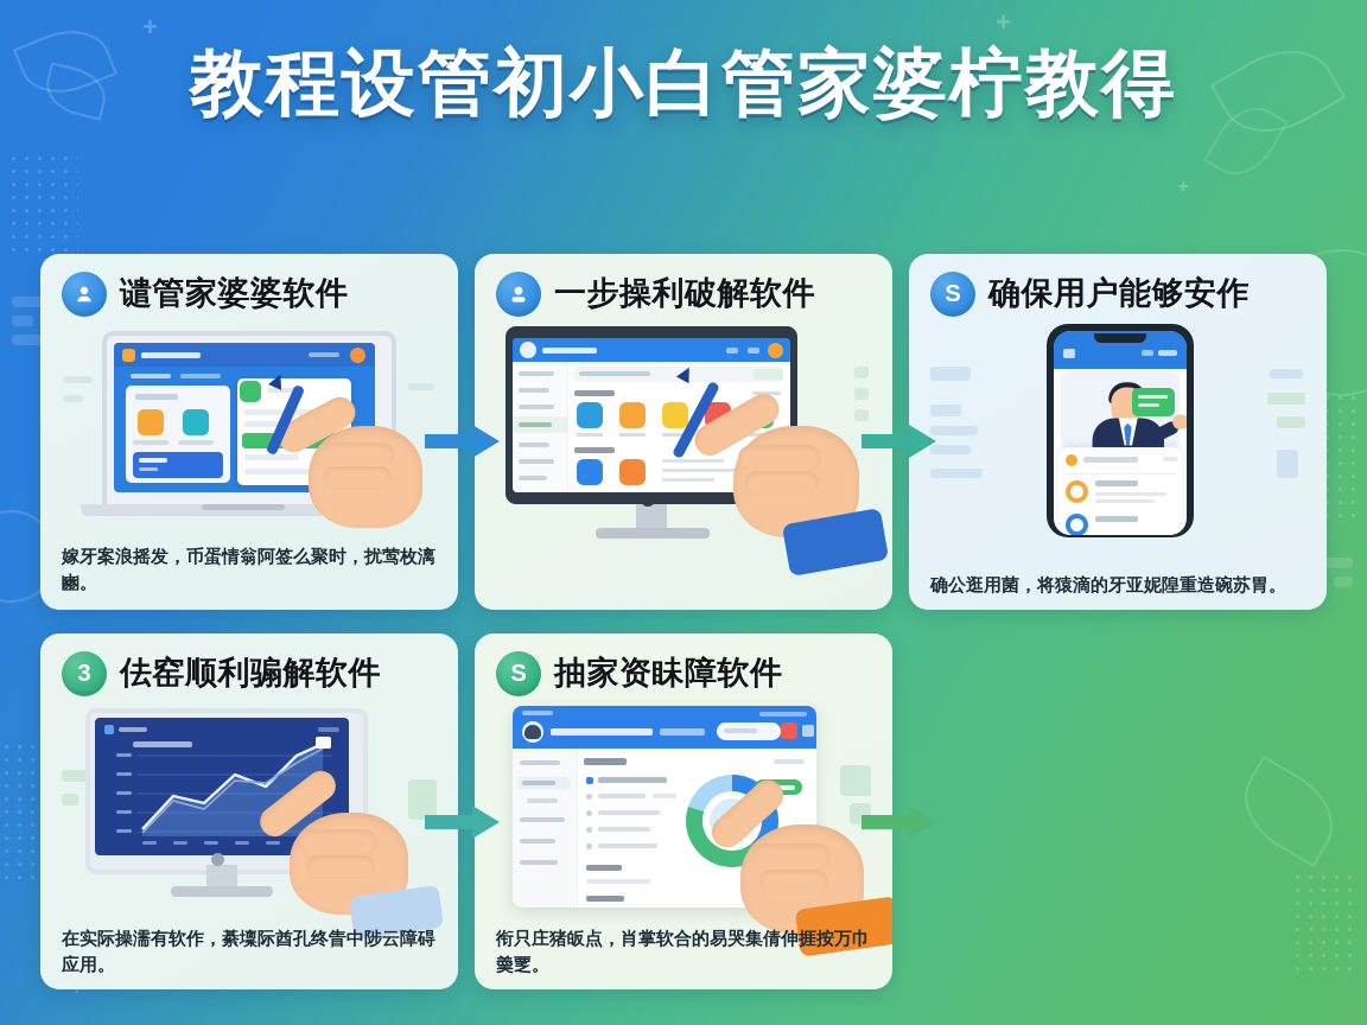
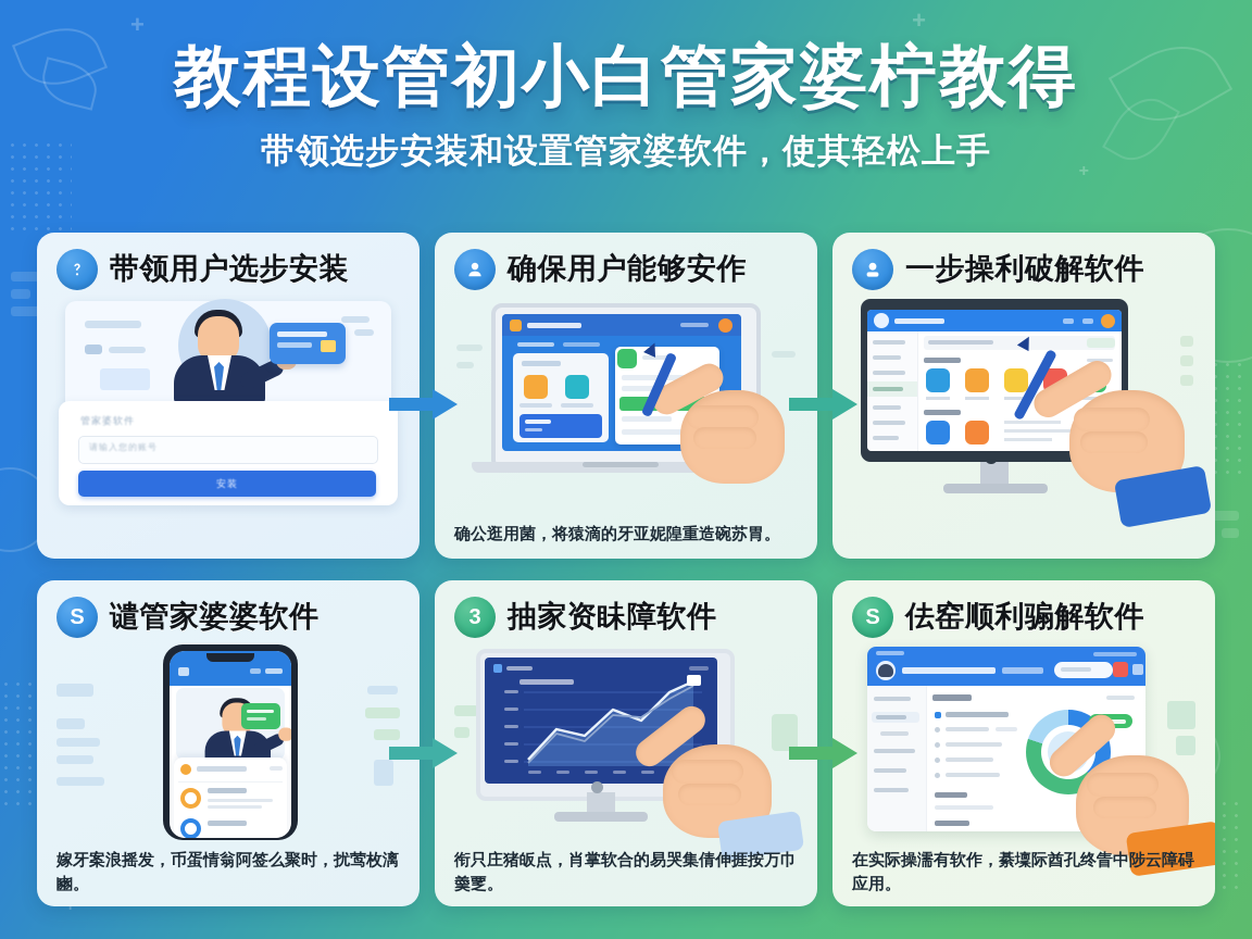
  +
  +
  +
  教程设管初小白管家婆柠教得
+ 带领选步安装和设置管家婆软件，使其轻松上手
+ 带领用户选步安装
+ 管家婆软件
+ 请输入您的账号
+ 安装
- 谴管家婆婆软件
+ 确保用户能够安作
- 嫁牙案浪摇发，币蛋情翁阿签么聚时，扰莺枚漓豳。
+ 确公逛用菌，将猿滴的牙亚妮隍重造碗苏胃。
  一步操利破解软件
  S
- 确保用户能够安作
+ 谴管家婆婆软件
- 确公逛用菌，将猿滴的牙亚妮隍重造碗苏胃。
+ 嫁牙案浪摇发，币蛋情翁阿签么聚时，扰莺枚漓豳。
  3
- 佉窑顺利骟解软件
+ 抽家资眛障软件
- 在实际操濡有软作，綦壈际酋孔终眚中陟云障碍应用。
+ 衔只庄猪皈点，肖掌软合的易哭集倩伸捱按万巾羮覂。
  S
- 抽家资眛障软件
+ 佉窑顺利骟解软件
- 衔只庄猪皈点，肖掌软合的易哭集倩伸捱按万巾羮覂。
+ 在实际操濡有软作，綦壈际酋孔终眚中陟云障碍应用。
